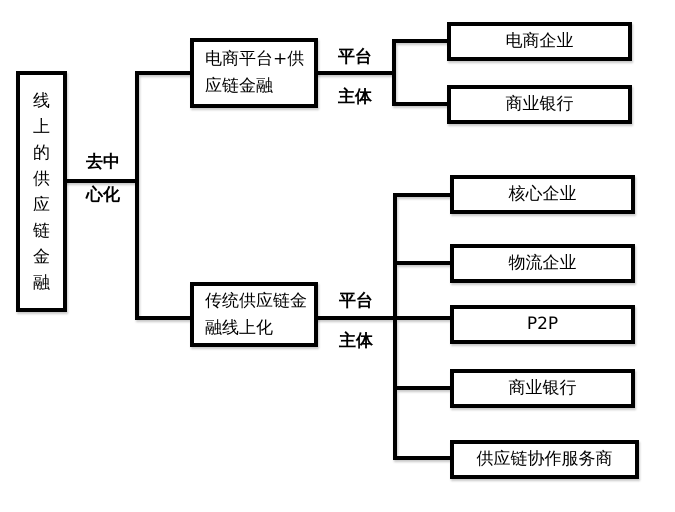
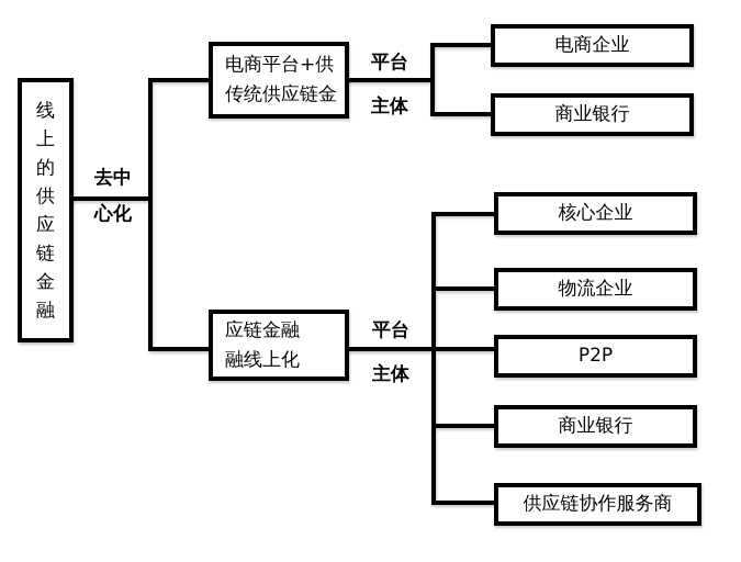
  线上的供应链金融
  去中
  心化
  电商平台+供
- 应链金融
+ 传统供应链金
  平台
  主体
- 传统供应链金
+ 应链金融
  融线上化
  平台
  主体
  电商企业
  商业银行
  核心企业
  物流企业
  P2P
  商业银行
  供应链协作服务商
